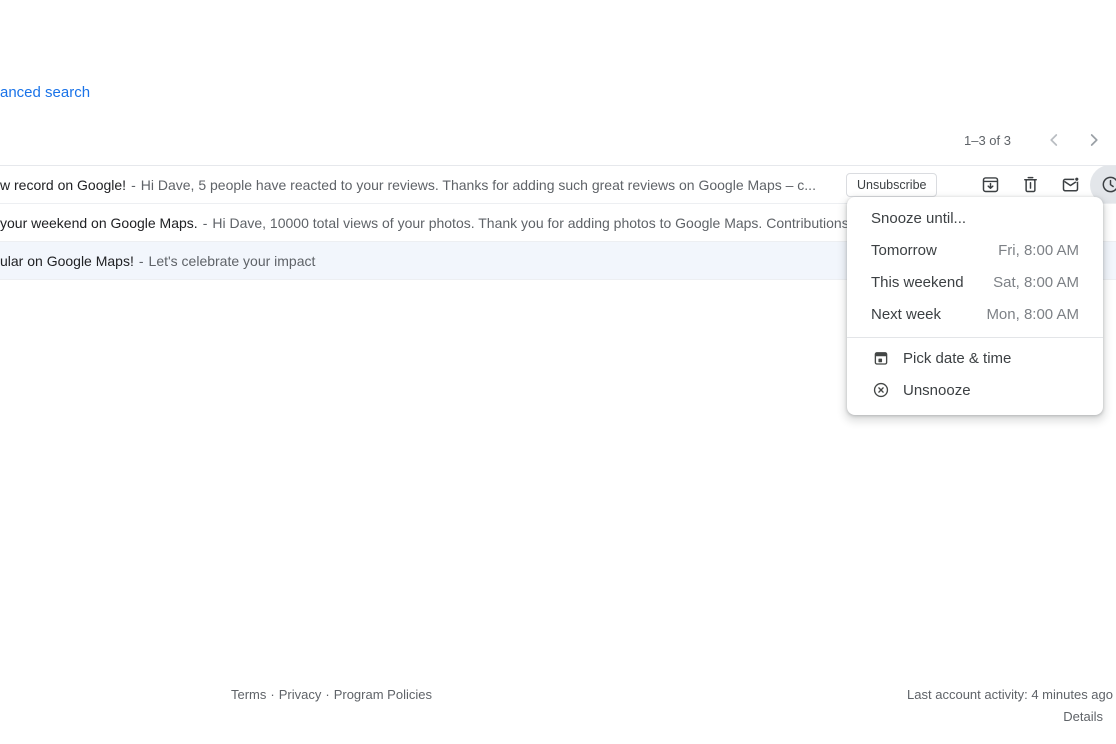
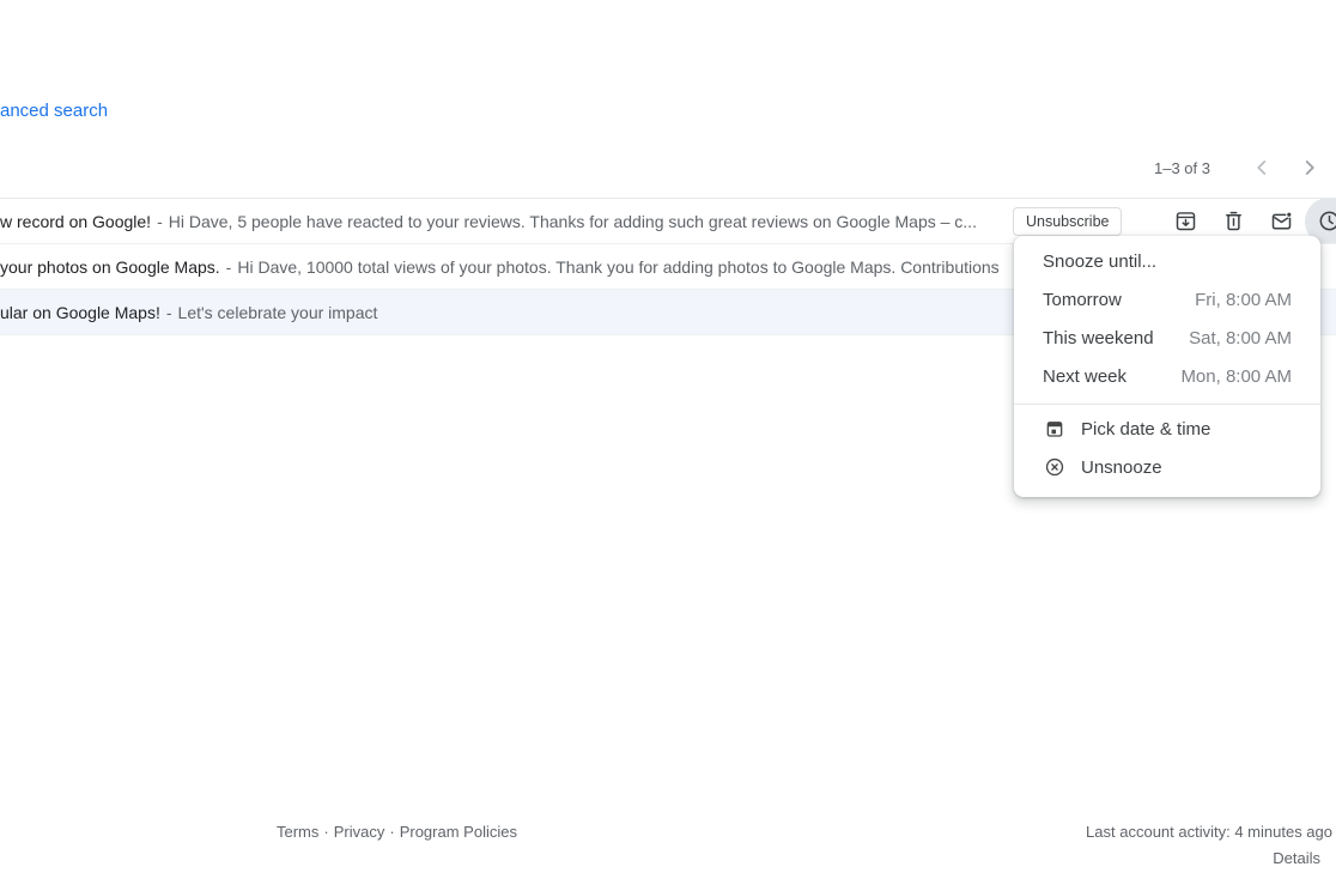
  anced search
  1–3 of 3
  w record on Google!
  -
  Hi Dave, 5 people have reacted to your reviews. Thanks for adding such great reviews on Google Maps – c...
  Unsubscribe
- your weekend on Google Maps.
+ your photos on Google Maps.
  -
  Hi Dave, 10000 total views of your photos. Thank you for adding photos to Google Maps. Contributions
  ular on Google Maps!
  -
  Let's celebrate your impact
  Snooze until...
  Tomorrow
  Fri, 8:00 AM
  This weekend
  Sat, 8:00 AM
  Next week
  Mon, 8:00 AM
  Pick date & time
  Unsnooze
  Terms · Privacy · Program Policies
  Last account activity: 4 minutes ago
  Details
